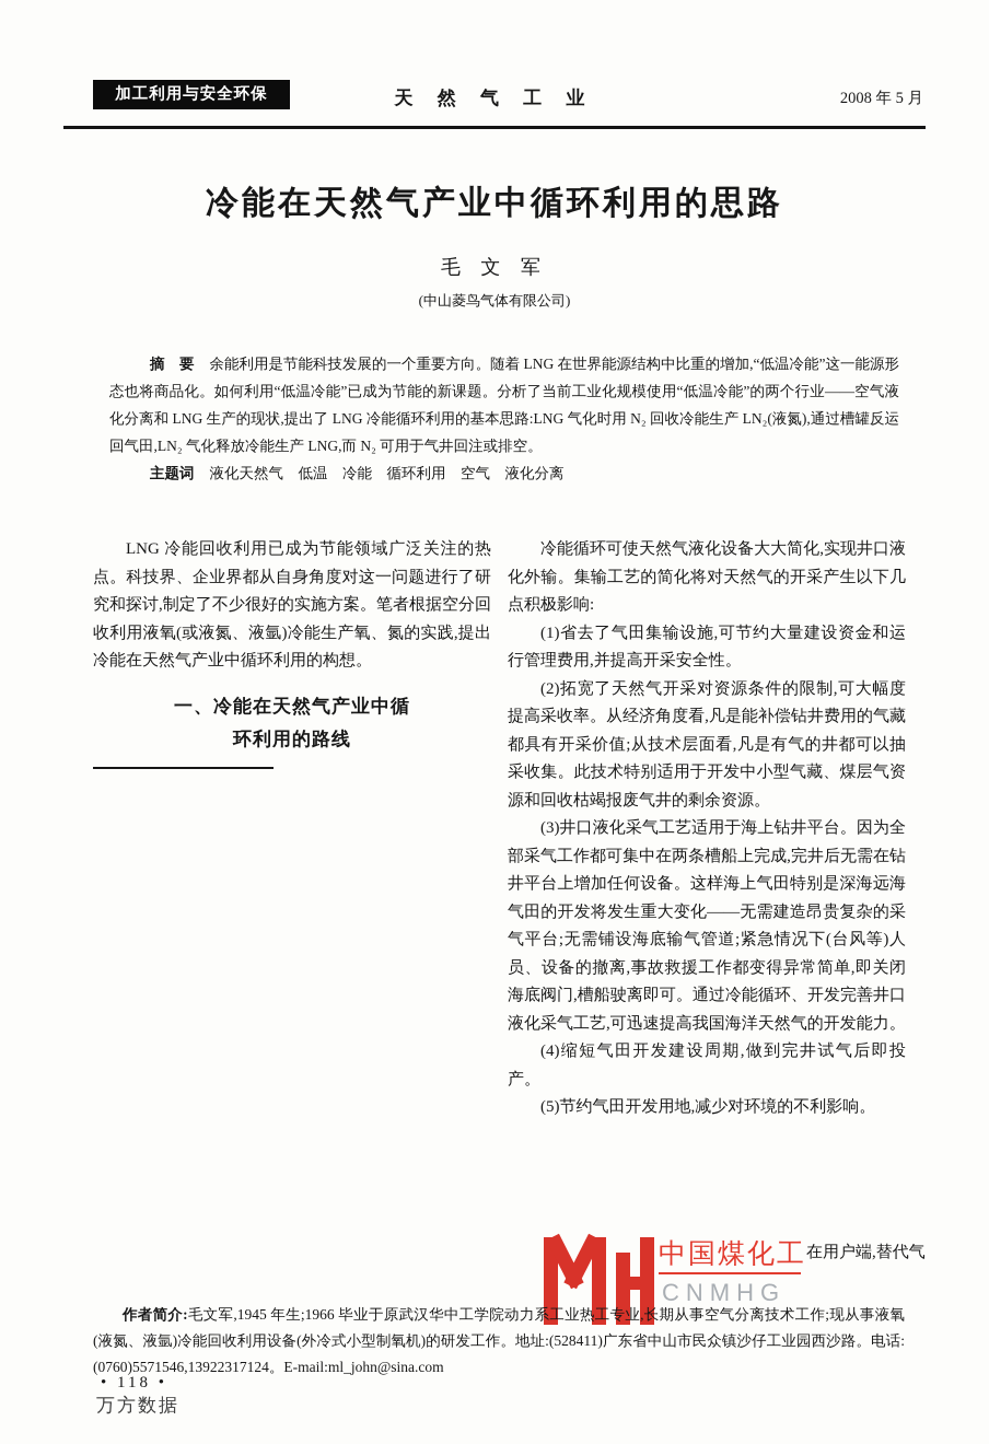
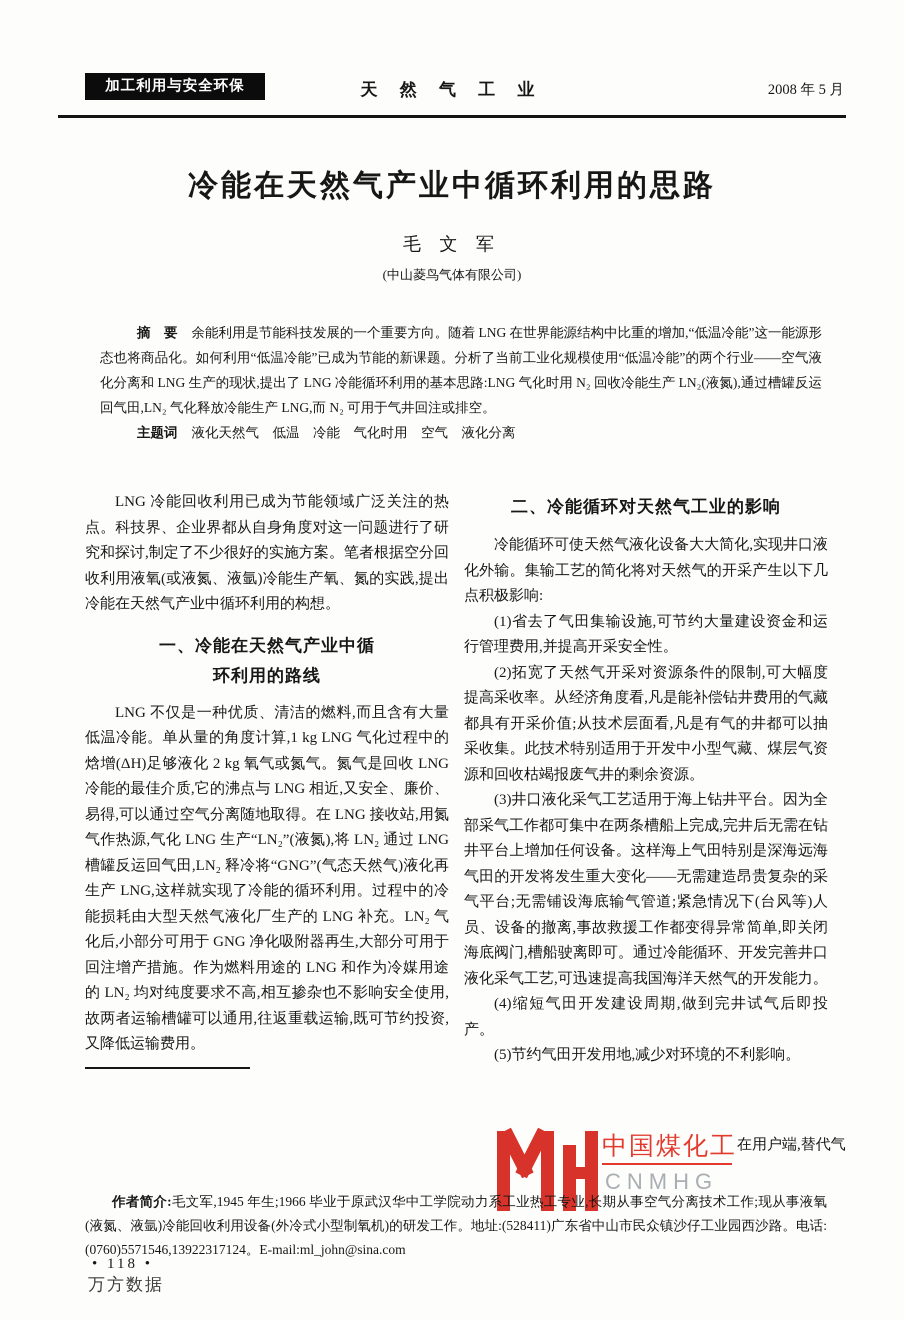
  加工利用与安全环保
  天 然 气 工 业
  2008 年 5 月
  冷能在天然气产业中循环利用的思路
  毛 文 军
  (中山菱鸟气体有限公司)
  摘 要 余能利用是节能科技发展的一个重要方向。随着 LNG 在世界能源结构中比重的增加,“低温冷能”这一能源形态也将商品化。如何利用“低温冷能”已成为节能的新课题。分析了当前工业化规模使用“低温冷能”的两个行业——空气液化分离和 LNG 生产的现状,提出了 LNG 冷能循环利用的基本思路:LNG 气化时用 N₂ 回收冷能生产 LN₂(液氮),通过槽罐反运回气田,LN₂ 气化释放冷能生产 LNG,而 N₂ 可用于气井回注或排空。
- 主题词 液化天然气 低温 冷能 循环利用 空气 液化分离
+ 主题词 液化天然气 低温 冷能 气化时用 空气 液化分离
  LNG 冷能回收利用已成为节能领域广泛关注的热点。科技界、企业界都从自身角度对这一问题进行了研究和探讨,制定了不少很好的实施方案。笔者根据空分回收利用液氧(或液氮、液氩)冷能生产氧、氮的实践,提出冷能在天然气产业中循环利用的构想。
  一、冷能在天然气产业中循
  环利用的路线
+ LNG 不仅是一种优质、清洁的燃料,而且含有大量低温冷能。单从量的角度计算,1 kg LNG 气化过程中的焓增(ΔH)足够液化 2 kg 氧气或氮气。氮气是回收 LNG 冷能的最佳介质,它的沸点与 LNG 相近,又安全、廉价、易得,可以通过空气分离随地取得。在 LNG 接收站,用氮气作热源,气化 LNG 生产“LN₂”(液氮),将 LN₂ 通过 LNG 槽罐反运回气田,LN₂ 释冷将“GNG”(气态天然气)液化再生产 LNG,这样就实现了冷能的循环利用。过程中的冷能损耗由大型天然气液化厂生产的 LNG 补充。LN₂ 气化后,小部分可用于 GNG 净化吸附器再生,大部分可用于回注增产措施。作为燃料用途的 LNG 和作为冷媒用途的 LN₂ 均对纯度要求不高,相互掺杂也不影响安全使用,故两者运输槽罐可以通用,往返重载运输,既可节约投资,又降低运输费用。
+ 二、冷能循环对天然气工业的影响
  冷能循环可使天然气液化设备大大简化,实现井口液化外输。集输工艺的简化将对天然气的开采产生以下几点积极影响:
  (1)省去了气田集输设施,可节约大量建设资金和运行管理费用,并提高开采安全性。
  (2)拓宽了天然气开采对资源条件的限制,可大幅度提高采收率。从经济角度看,凡是能补偿钻井费用的气藏都具有开采价值;从技术层面看,凡是有气的井都可以抽采收集。此技术特别适用于开发中小型气藏、煤层气资源和回收枯竭报废气井的剩余资源。
  (3)井口液化采气工艺适用于海上钻井平台。因为全部采气工作都可集中在两条槽船上完成,完井后无需在钻井平台上增加任何设备。这样海上气田特别是深海远海气田的开发将发生重大变化——无需建造昂贵复杂的采气平台;无需铺设海底输气管道;紧急情况下(台风等)人员、设备的撤离,事故救援工作都变得异常简单,即关闭海底阀门,槽船驶离即可。通过冷能循环、开发完善井口液化采气工艺,可迅速提高我国海洋天然气的开发能力。
  (4)缩短气田开发建设周期,做到完井试气后即投产。
  (5)节约气田开发用地,减少对环境的不利影响。
  中国煤化工
  CNMHG
  在用户端,替代气
  作者简介:毛文军,1945 年生;1966 毕业于原武汉华中工学院动力系工业热工专业,长期从事空气分离技术工作;现从事液氧(液氮、液氩)冷能回收利用设备(外冷式小型制氧机)的研发工作。地址:(528411)广东省中山市民众镇沙仔工业园西沙路。电话:(0760)5571546,13922317124。E-mail:ml_john@sina.com
  • 118 •
  万方数据
